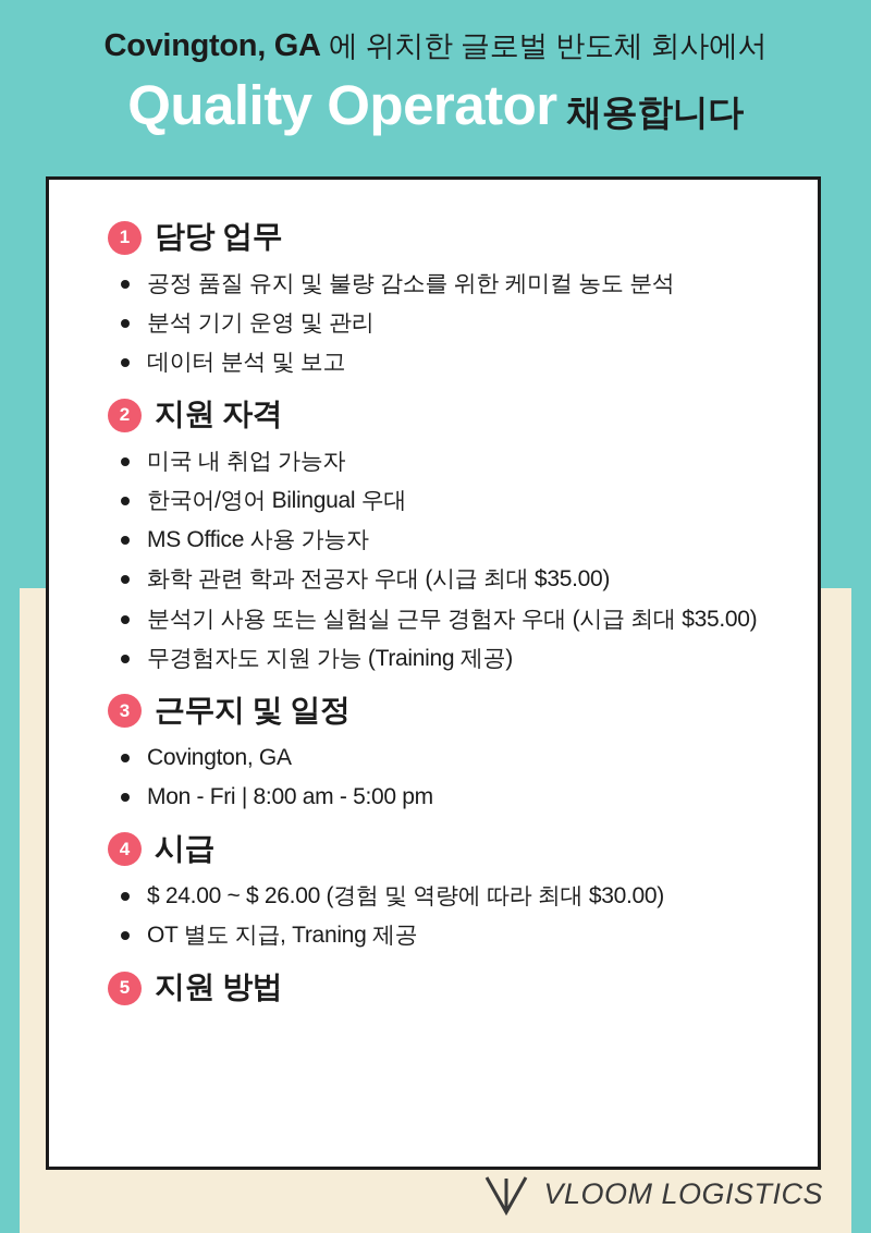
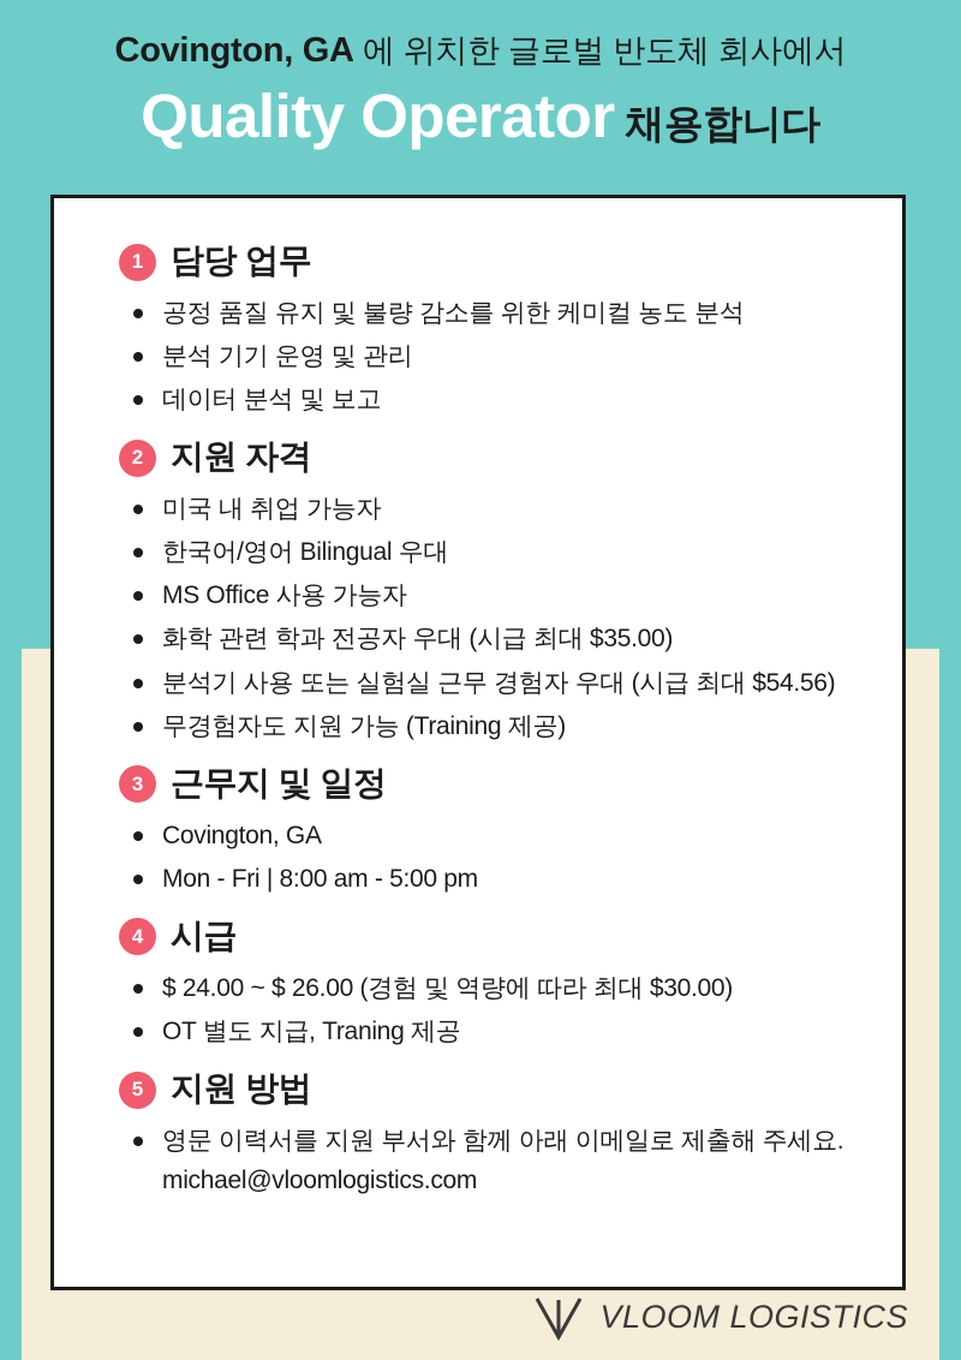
  Covington, GA 에 위치한 글로벌 반도체 회사에서
  Quality Operator 채용합니다
  1
  담당 업무
  공정 품질 유지 및 불량 감소를 위한 케미컬 농도 분석
  분석 기기 운영 및 관리
  데이터 분석 및 보고
  2
  지원 자격
  미국 내 취업 가능자
  한국어/영어 Bilingual 우대
  MS Office 사용 가능자
  화학 관련 학과 전공자 우대 (시급 최대 $35.00)
- 분석기 사용 또는 실험실 근무 경험자 우대 (시급 최대 $35.00)
+ 분석기 사용 또는 실험실 근무 경험자 우대 (시급 최대 $54.56)
  무경험자도 지원 가능 (Training 제공)
  3
  근무지 및 일정
  Covington, GA
  Mon - Fri | 8:00 am - 5:00 pm
  4
  시급
  $ 24.00 ~ $ 26.00 (경험 및 역량에 따라 최대 $30.00)
  OT 별도 지급, Traning 제공
  5
  지원 방법
+ 영문 이력서를 지원 부서와 함께 아래 이메일로 제출해 주세요.
+ michael@vloomlogistics.com
  VLOOM LOGISTICS
